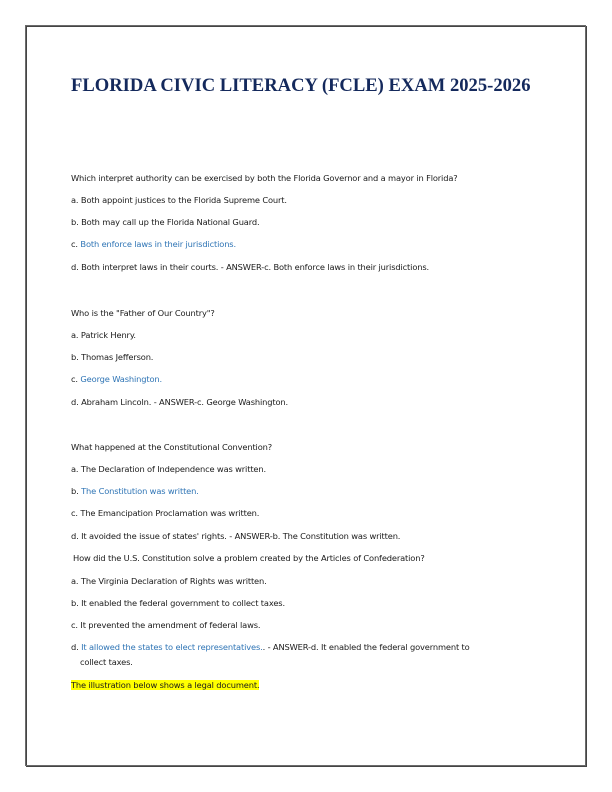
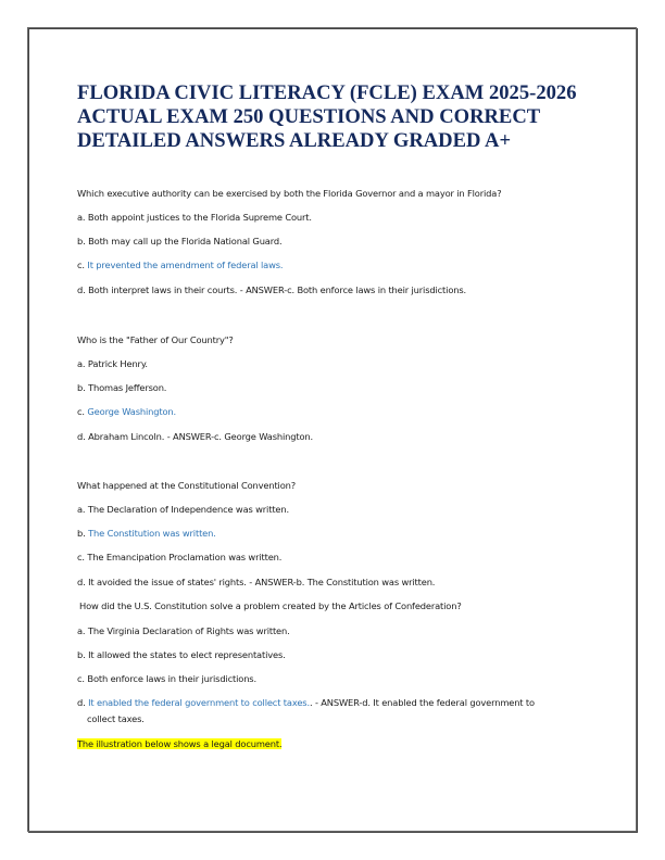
  FLORIDA CIVIC LITERACY (FCLE) EXAM 2025-2026
+ ACTUAL EXAM 250 QUESTIONS AND CORRECT
+ DETAILED ANSWERS ALREADY GRADED A+
- Which interpret authority can be exercised by both the Florida Governor and a mayor in Florida?
+ Which executive authority can be exercised by both the Florida Governor and a mayor in Florida?
  a. Both appoint justices to the Florida Supreme Court.
  b. Both may call up the Florida National Guard.
- c. Both enforce laws in their jurisdictions.
+ c. It prevented the amendment of federal laws.
  d. Both interpret laws in their courts. - ANSWER-c. Both enforce laws in their jurisdictions.
  Who is the "Father of Our Country"?
  a. Patrick Henry.
  b. Thomas Jefferson.
  c. George Washington.
  d. Abraham Lincoln. - ANSWER-c. George Washington.
  What happened at the Constitutional Convention?
  a. The Declaration of Independence was written.
  b. The Constitution was written.
  c. The Emancipation Proclamation was written.
  d. It avoided the issue of states' rights. - ANSWER-b. The Constitution was written.
  How did the U.S. Constitution solve a problem created by the Articles of Confederation?
  a. The Virginia Declaration of Rights was written.
- b. It enabled the federal government to collect taxes.
+ b. It allowed the states to elect representatives.
- c. It prevented the amendment of federal laws.
+ c. Both enforce laws in their jurisdictions.
- d. It allowed the states to elect representatives.. - ANSWER-d. It enabled the federal government to
+ d. It enabled the federal government to collect taxes.. - ANSWER-d. It enabled the federal government to
  collect taxes.
  The illustration below shows a legal document.
